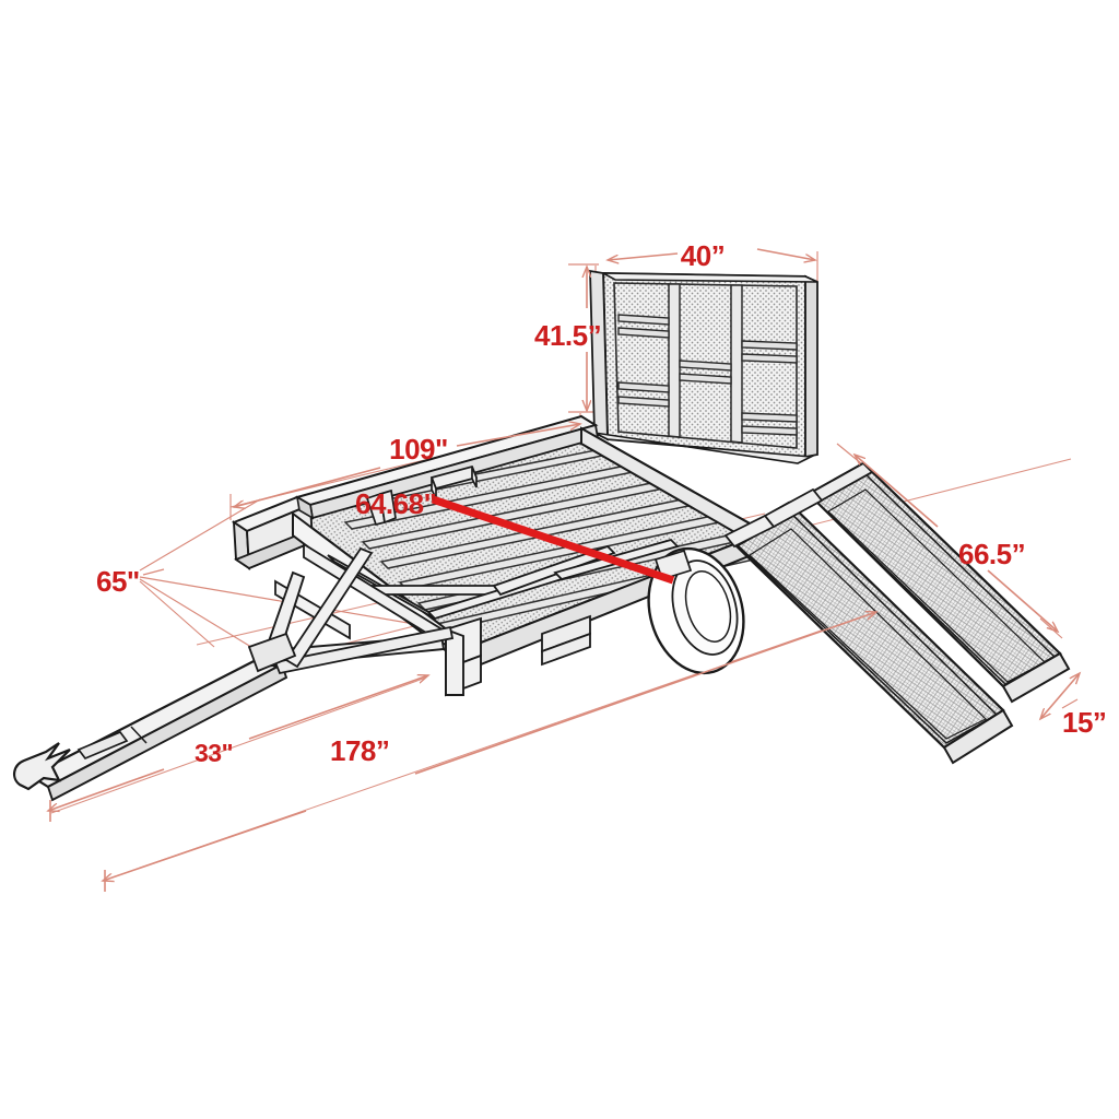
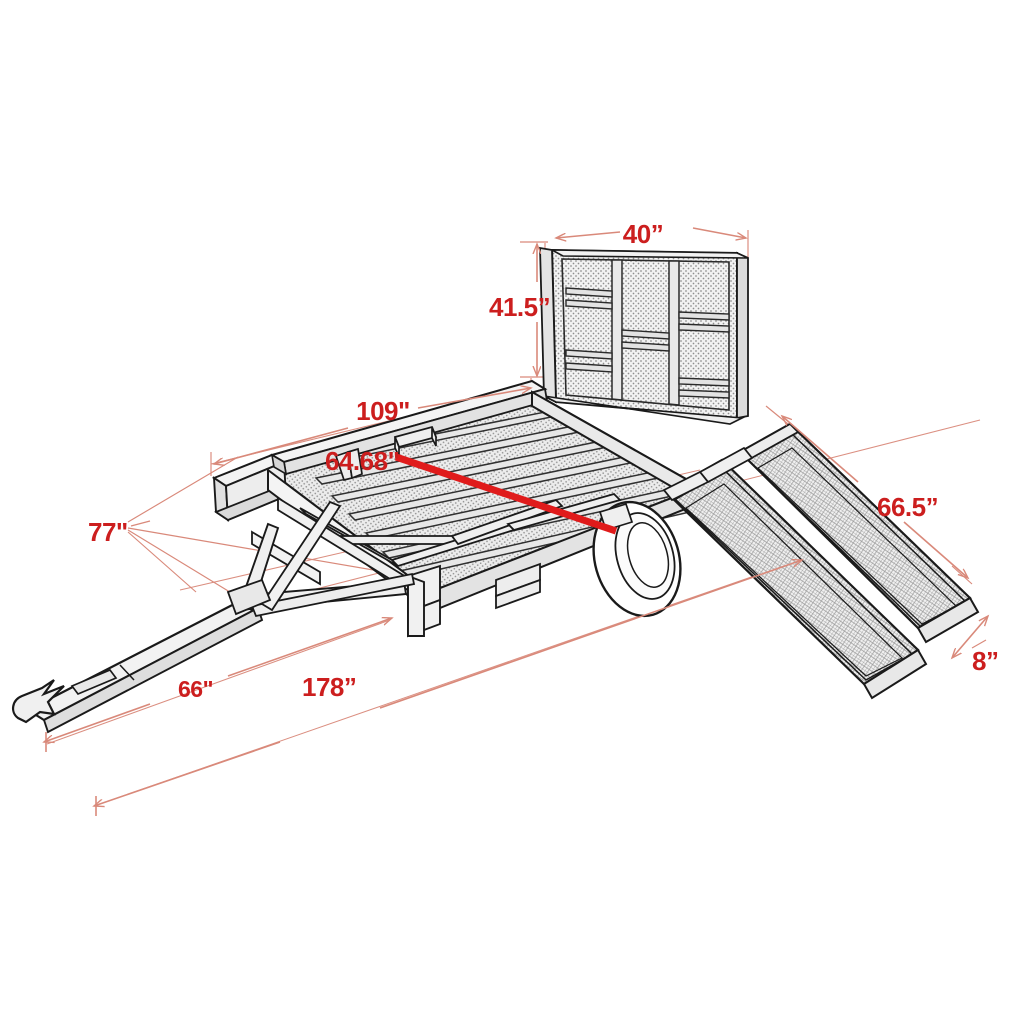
  40”
  41.5”
  109"
  64.68"
- 65"
+ 77"
- 33"
+ 66"
  178”
  66.5”
- 15”
+ 8”
